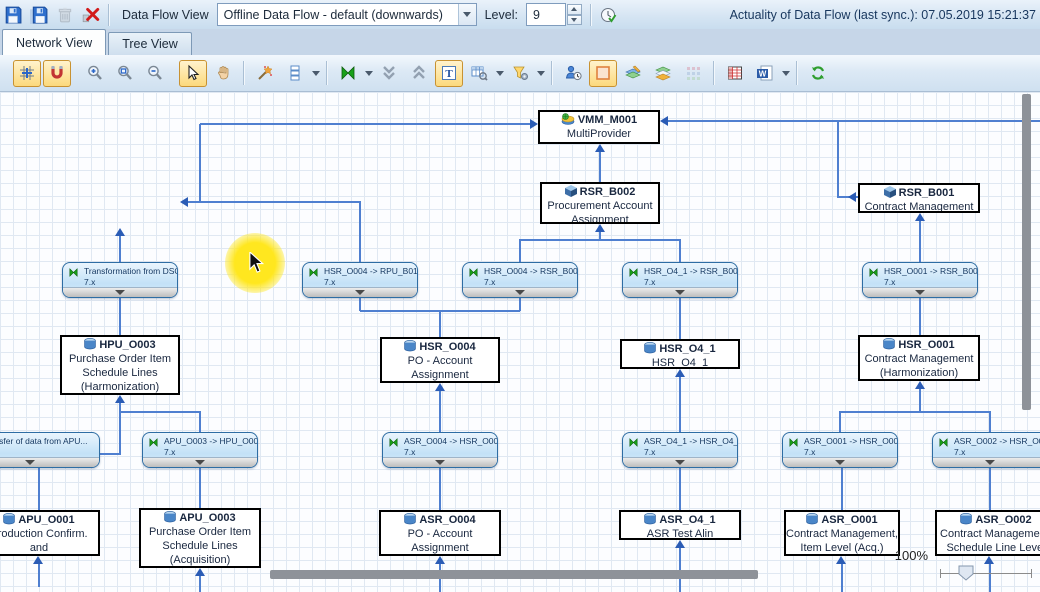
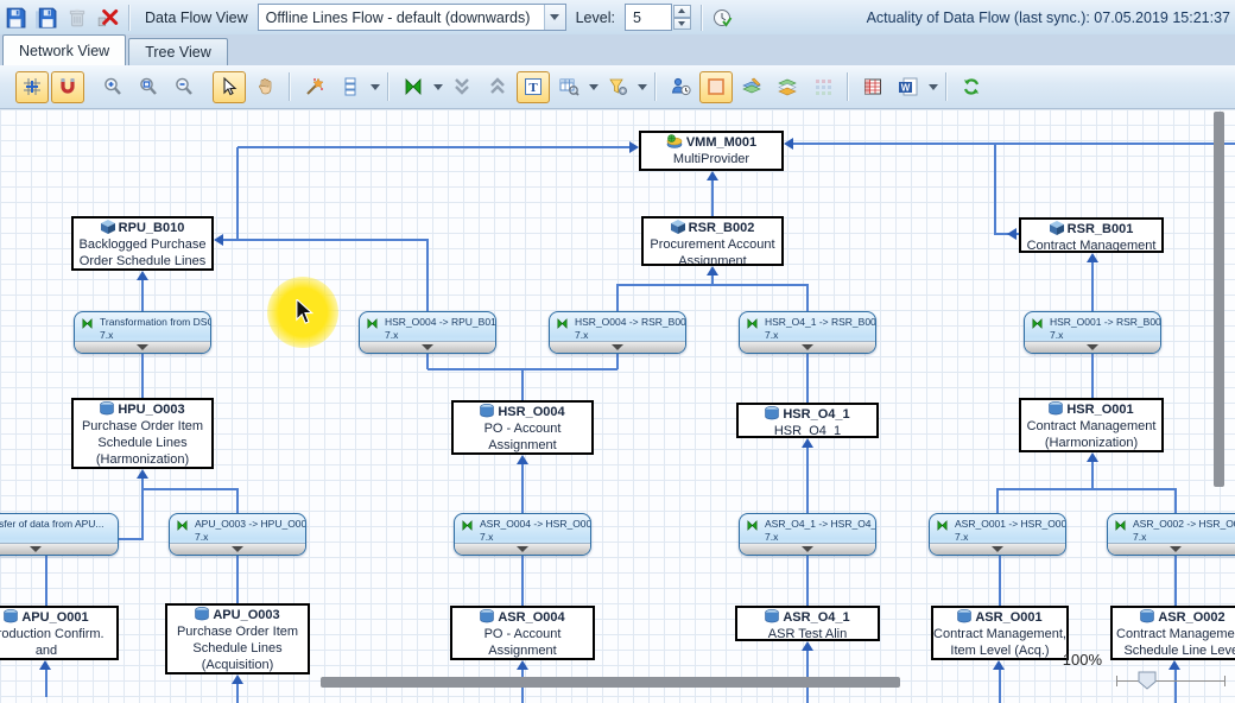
  Data Flow View
- Offline Data Flow - default (downwards)
+ Offline Lines Flow - default (downwards)
  Level:
- 9
+ 5
  Actuality of Data Flow (last sync.): 07.05.2019 15:21:37
  Network View
  Tree View
  T
  W
  VMM_M001
+ RPU_B010
+ Backlogged Purchase
+ Order Schedule Lines
  RSR_B002
  Procurement Account
  Assignment
  RSR_B001
  Contract Management
  HPU_O003
  Purchase Order Item
  Schedule Lines
  (Harmonization)
  HSR_O004
  PO - Account Assignment
  HSR_O4_1
  HSR_O4_1
  HSR_O001
  Contract Management
  (Harmonization)
  APU_O001
  oduction Confirm. and
  APU_O003
  Purchase Order Item
  Schedule Lines
  (Acquisition)
  ASR_O004
  PO - Account Assignment
  ASR_O4_1
  ASR Test Alin
  ASR_O001
  Contract Management,
  Item Level (Acq.)
  ASR_O002
  Contract Manageme
  Schedule Line Lev
  Transformation from DS
  7.x
  HSR_O004 -> RPU_B01
  7.x
  HSR_O004 -> RSR_B00
  7.x
  HSR_O4_1 -> RSR_B00
  7.x
  HSR_O001 -> RSR_B00
  7.x
  sfer of data from APU...
  APU_O003 -> HPU_O00
  7.x
  ASR_O004 -> HSR_O00
  7.x
  ASR_O4_1 -> HSR_O4_
  7.x
  ASR_O001 -> HSR_O00
  7.x
  ASR_O002 -> HSR_O
  7.x
  100%
